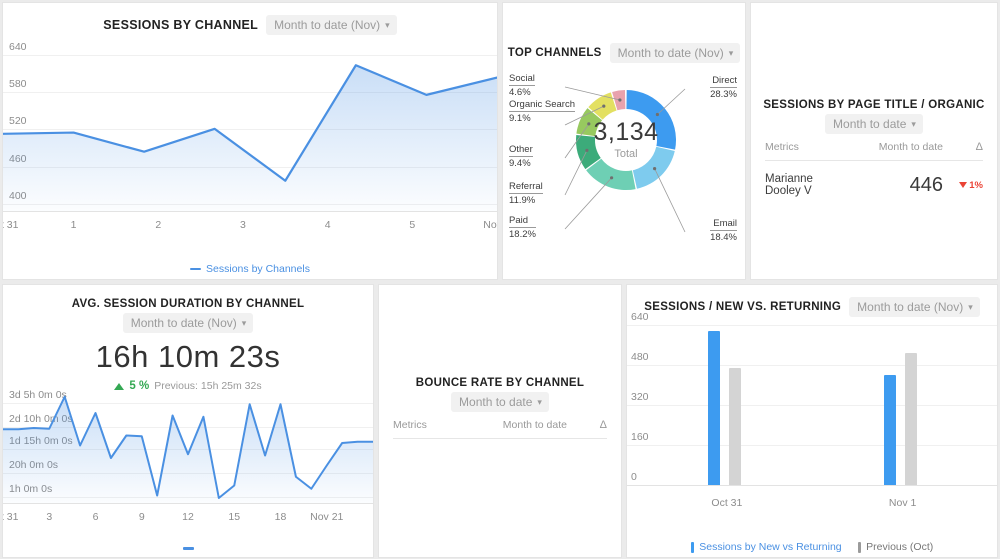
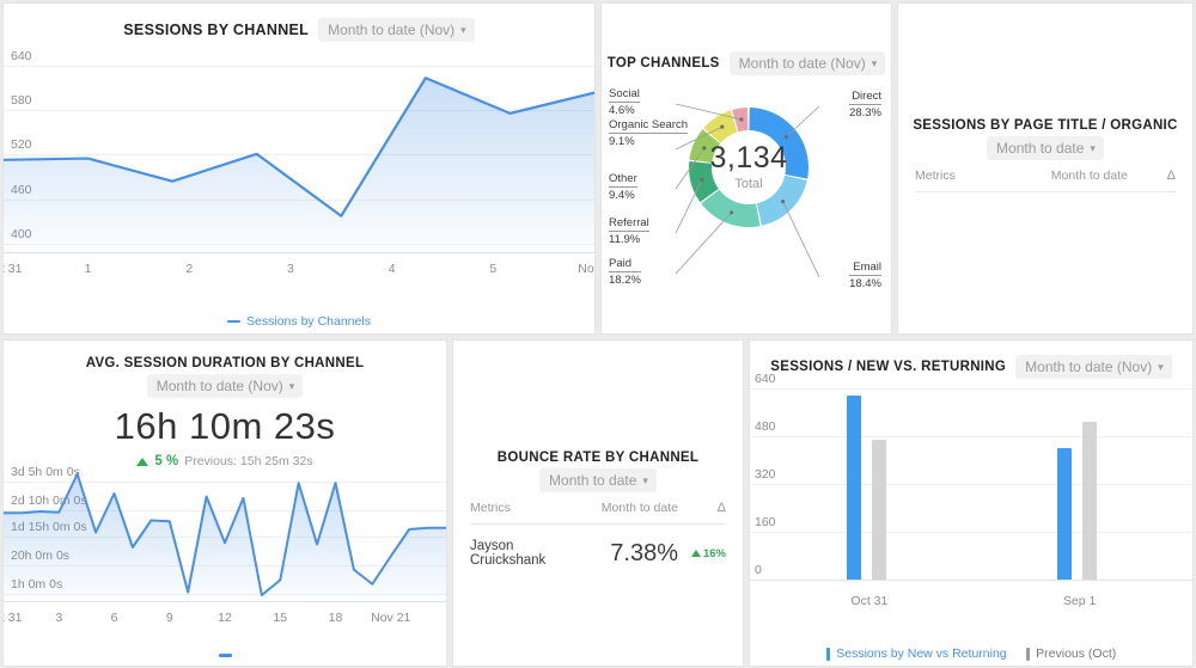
  SESSIONS BY CHANNEL
  Month to date (Nov)
  ▾
  520
  580
  640
  1
  2
  3
  4
  5
  Sessions by Channels
  TOP CHANNELS
  Month to date (Nov)
  ▾
  3,134
  Total
  Direct
  28.3%
  Email
  18.4%
  Paid
  18.2%
  Referral
  11.9%
  Other
  9.4%
  Organic Search
  9.1%
  Social
  4.6%
  SESSIONS BY PAGE TITLE / ORGANIC
  Month to date
  ▾
  Metrics
  Month to date
  Δ
- Marianne Dooley V
- 446
- 1%
  AVG. SESSION DURATION BY CHANNEL
  Month to date (Nov)
  ▾
  16h 10m 23s
  5 %
  Previous: 15h 25m 32s
  3d 5h 0m 0s
  3
  6
  9
  12
  15
  18
  Nov 21
  BOUNCE RATE BY CHANNEL
  Month to date
  ▾
  Metrics
  Month to date
  Δ
+ Jayson Cruickshank
+ 7.38%
+ 16%
  SESSIONS / NEW VS. RETURNING
  Month to date (Nov)
  ▾
  0
  160
  320
  480
  640
  Oct 31
- Nov 1
+ Sep 1
  Sessions by New vs Returning
  Previous (Oct)
